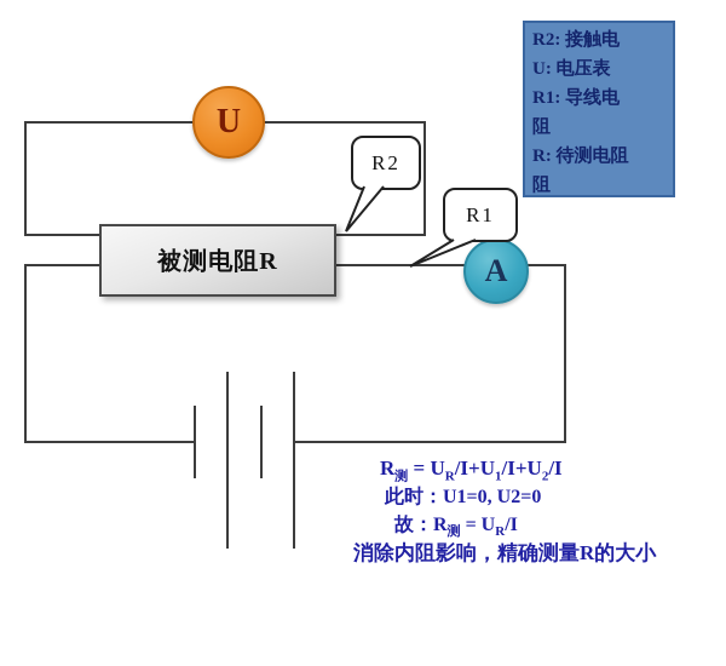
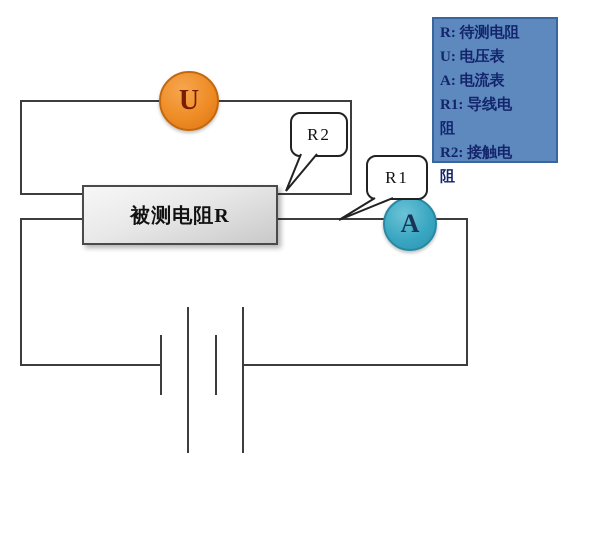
  被测电阻R
  U
  A
- R2: 接触电
+ R: 待测电阻
  U: 电压表
+ A: 电流表
  R1: 导线电
  阻
- R: 待测电阻
+ R2: 接触电
  阻
  R2
  R1
- R测 = UR/I+U1/I+U2/I
- 此时：U1=0, U2=0
- 故：R测 = UR/I
- 消除内阻影响，精确测量R的大小
